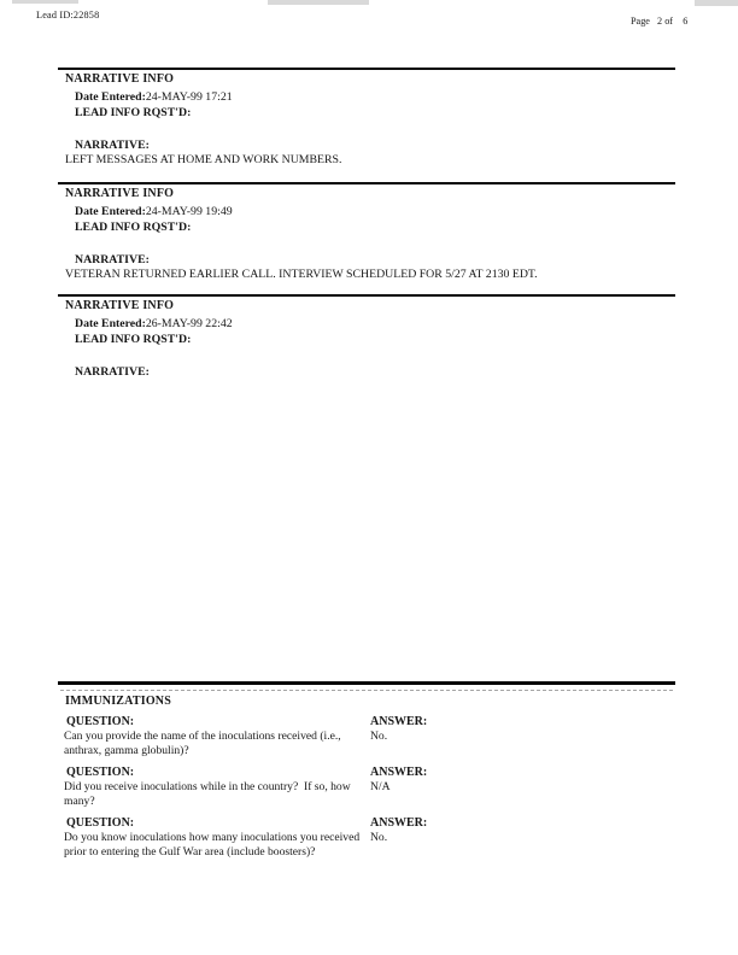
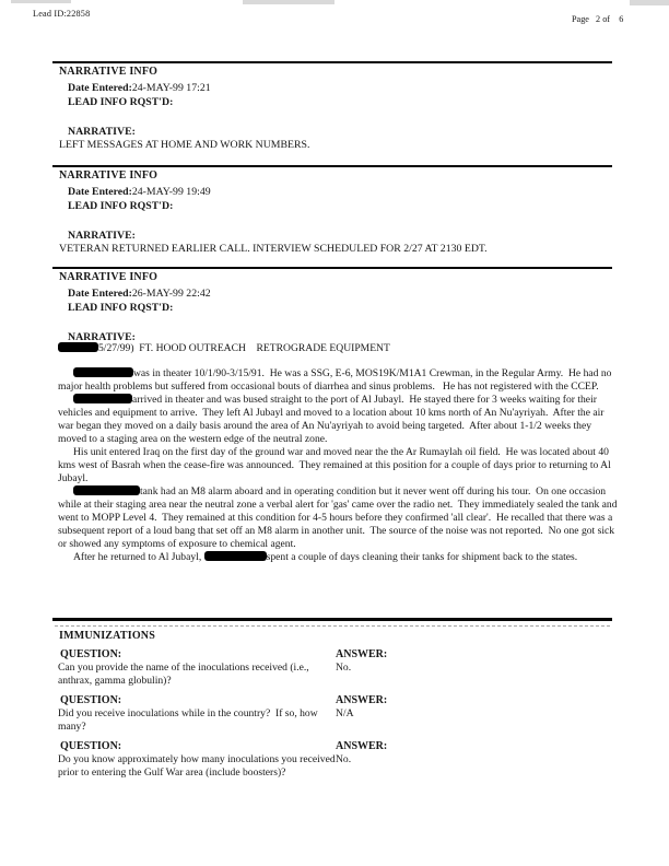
  Lead ID:22858
  Page 2 of 6
  NARRATIVE INFO
  Date Entered:24-MAY-99 17:21
  LEAD INFO RQST'D:
  NARRATIVE:
  LEFT MESSAGES AT HOME AND WORK NUMBERS.
  NARRATIVE INFO
  Date Entered:24-MAY-99 19:49
  LEAD INFO RQST'D:
  NARRATIVE:
- VETERAN RETURNED EARLIER CALL. INTERVIEW SCHEDULED FOR 5/27 AT 2130 EDT.
+ VETERAN RETURNED EARLIER CALL. INTERVIEW SCHEDULED FOR 2/27 AT 2130 EDT.
  NARRATIVE INFO
  Date Entered:26-MAY-99 22:42
  LEAD INFO RQST'D:
  NARRATIVE:
+ 5/27/99) FT. HOOD OUTREACH RETROGRADE EQUIPMENT
+ was in theater 10/1/90-3/15/91. He was a SSG, E-6, MOS19K/M1A1 Crewman, in the Regular Army. He had no major health problems but suffered from occasional bouts of diarrhea and sinus problems. He has not registered with the CCEP.
+ arrived in theater and was bused straight to the port of Al Jubayl. He stayed there for 3 weeks waiting for their vehicles and equipment to arrive. They left Al Jubayl and moved to a location about 10 kms north of An Nu'ayriyah. After the air war began they moved on a daily basis around the area of An Nu'ayriyah to avoid being targeted. After about 1-1/2 weeks they moved to a staging area on the western edge of the neutral zone.
+ His unit entered Iraq on the first day of the ground war and moved near the the Ar Rumaylah oil field. He was located about 40 kms west of Basrah when the cease-fire was announced. They remained at this position for a couple of days prior to returning to Al Jubayl.
+ tank had an M8 alarm aboard and in operating condition but it never went off during his tour. On one occasion while at their staging area near the neutral zone a verbal alert for 'gas' came over the radio net. They immediately sealed the tank and went to MOPP Level 4. They remained at this condition for 4-5 hours before they confirmed 'all clear'. He recalled that there was a subsequent report of a loud bang that set off an M8 alarm in another unit. The source of the noise was not reported. No one got sick or showed any symptoms of exposure to chemical agent.
+ After he returned to Al Jubayl, spent a couple of days cleaning their tanks for shipment back to the states.
  IMMUNIZATIONS
  QUESTION:
  Can you provide the name of the inoculations received (i.e., anthrax, gamma globulin)?
  ANSWER:
  No.
  QUESTION:
  Did you receive inoculations while in the country? If so, how many?
  ANSWER:
  N/A
  QUESTION:
- Do you know inoculations how many inoculations you received prior to entering the Gulf War area (include boosters)?
+ Do you know approximately how many inoculations you received prior to entering the Gulf War area (include boosters)?
  ANSWER:
  No.
